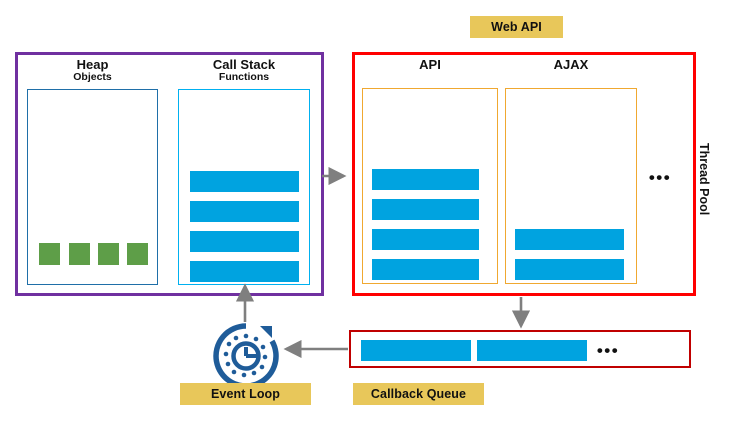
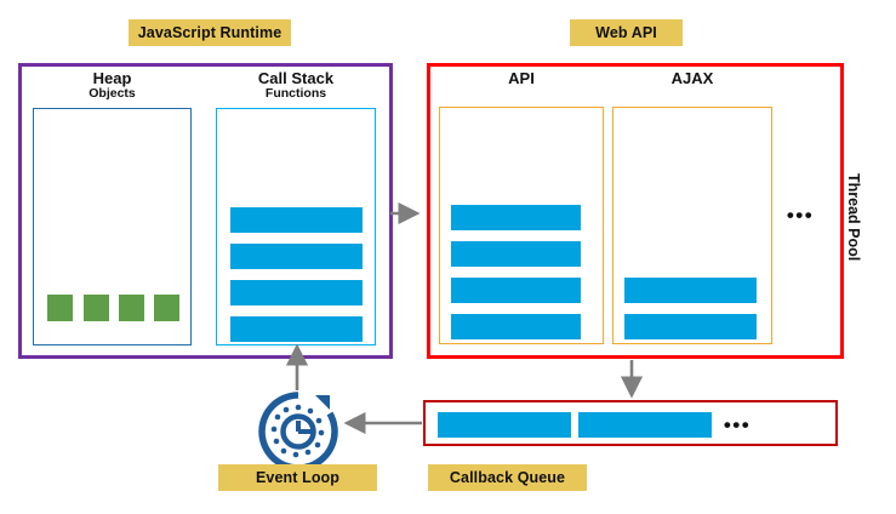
+ JavaScript Runtime
  Web API
  Heap
  Objects
  Call Stack
  Functions
  API
  AJAX
  •••
  •••
  Callback Queue
  Event Loop
